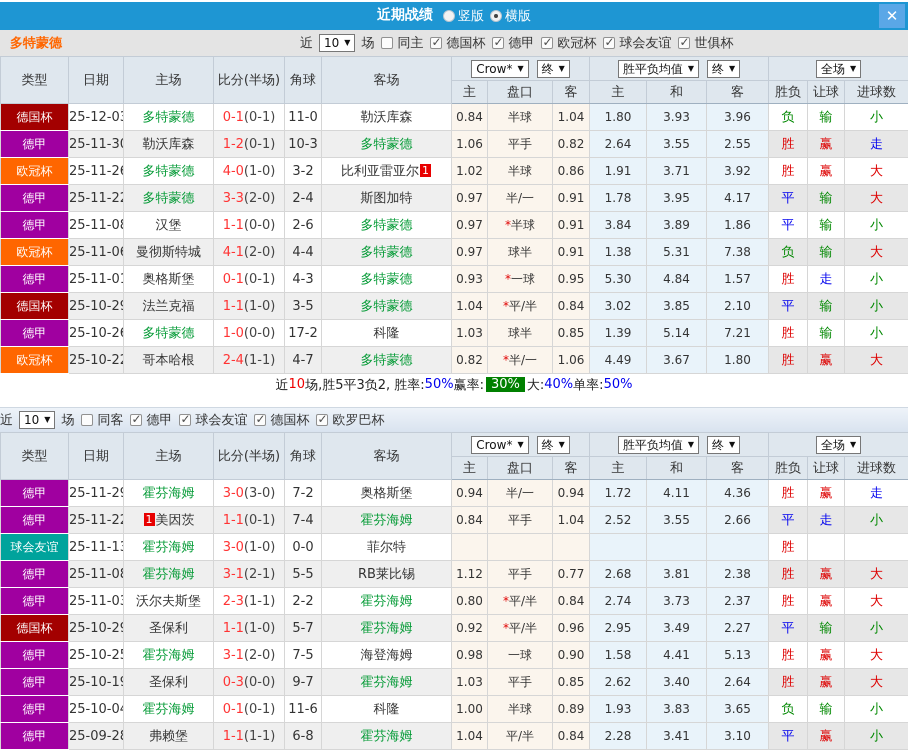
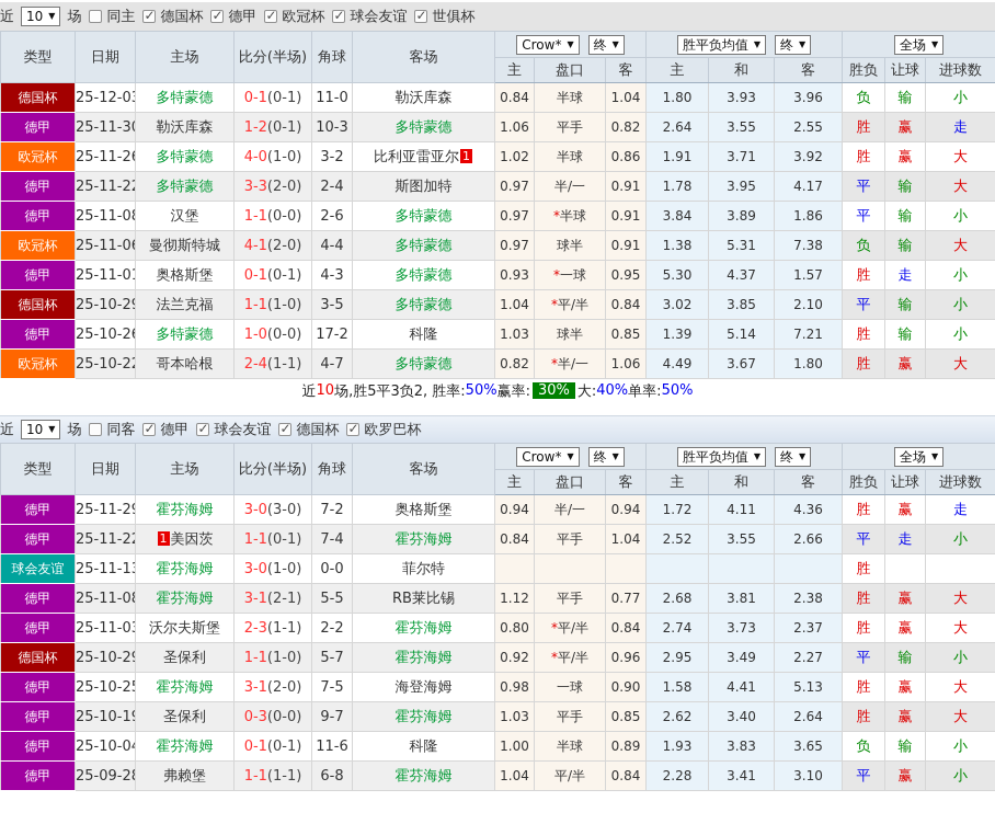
- 近期战绩
- 竖版
- 横版
- ✕
- 多特蒙德
  近
  10
  ▼
  场
  同主
  德国杯
  德甲
  欧冠杯
  球会友谊
  世俱杯
  类型	日期	主场	比分(半场)	角球	客场	Crow* ▼ 终 ▼	胜平负均值 ▼ 终 ▼	全场 ▼
  主	盘口	客	主	和	客	胜负	让球	进球数
  德国杯	25-12-0	多特蒙德	0-1(0-1)	11-0	勒沃库森	0.84	半球	1.04	1.80	3.93	3.96	负	输	小
  德甲	25-11-3	勒沃库森	1-2(0-1)	10-3	多特蒙德	1.06	平手	0.82	2.64	3.55	2.55	胜	赢	走
  欧冠杯	25-11-2	多特蒙德	4-0(1-0)	3-2	比利亚雷亚尔 1	1.02	半球	0.86	1.91	3.71	3.92	胜	赢	大
  德甲	25-11-2	多特蒙德	3-3(2-0)	2-4	斯图加特	0.97	半/一	0.91	1.78	3.95	4.17	平	输	大
  德甲	25-11-0	汉堡	1-1(0-0)	2-6	多特蒙德	0.97	*半球	0.91	3.84	3.89	1.86	平	输	小
  欧冠杯	25-11-0	曼彻斯特城	4-1(2-0)	4-4	多特蒙德	0.97	球半	0.91	1.38	5.31	7.38	负	输	大
- 德甲	25-11-0	奥格斯堡	0-1(0-1)	4-3	多特蒙德	0.93	*一球	0.95	5.30	4.84	1.57	胜	走	小
+ 德甲	25-11-0	奥格斯堡	0-1(0-1)	4-3	多特蒙德	0.93	*一球	0.95	5.30	4.37	1.57	胜	走	小
  德国杯	25-10-2	法兰克福	1-1(1-0)	3-5	多特蒙德	1.04	*平/半	0.84	3.02	3.85	2.10	平	输	小
  德甲	25-10-2	多特蒙德	1-0(0-0)	17-2	科隆	1.03	球半	0.85	1.39	5.14	7.21	胜	输	小
  欧冠杯	25-10-2	哥本哈根	2-4(1-1)	4-7	多特蒙德	0.82	*半/一	1.06	4.49	3.67	1.80	胜	赢	大
  近
  10
  场,胜5平3负2, 胜率:
  50%
  赢率:
  30%
  大:
  40%
  单率:
  50%
  近
  10
  ▼
  场
  同客
  德甲
  球会友谊
  德国杯
  欧罗巴杯
  类型	日期	主场	比分(半场)	角球	客场	Crow* ▼ 终 ▼	胜平负均值 ▼ 终 ▼	全场 ▼
  主	盘口	客	主	和	客	胜负	让球	进球数
  德甲	25-11-2	霍芬海姆	3-0(3-0)	7-2	奥格斯堡	0.94	半/一	0.94	1.72	4.11	4.36	胜	赢	走
  德甲	25-11-2	1 美因茨	1-1(0-1)	7-4	霍芬海姆	0.84	平手	1.04	2.52	3.55	2.66	平	走	小
  球会友谊	25-11-1	霍芬海姆	3-0(1-0)	0-0	菲尔特							胜
  德甲	25-11-0	霍芬海姆	3-1(2-1)	5-5	RB莱比锡	1.12	平手	0.77	2.68	3.81	2.38	胜	赢	大
  德甲	25-11-0	沃尔夫斯堡	2-3(1-1)	2-2	霍芬海姆	0.80	*平/半	0.84	2.74	3.73	2.37	胜	赢	大
  德国杯	25-10-2	圣保利	1-1(1-0)	5-7	霍芬海姆	0.92	*平/半	0.96	2.95	3.49	2.27	平	输	小
  德甲	25-10-2	霍芬海姆	3-1(2-0)	7-5	海登海姆	0.98	一球	0.90	1.58	4.41	5.13	胜	赢	大
  德甲	25-10-1	圣保利	0-3(0-0)	9-7	霍芬海姆	1.03	平手	0.85	2.62	3.40	2.64	胜	赢	大
  德甲	25-10-0	霍芬海姆	0-1(0-1)	11-6	科隆	1.00	半球	0.89	1.93	3.83	3.65	负	输	小
  德甲	25-09-2	弗赖堡	1-1(1-1)	6-8	霍芬海姆	1.04	平/半	0.84	2.28	3.41	3.10	平	赢	小
